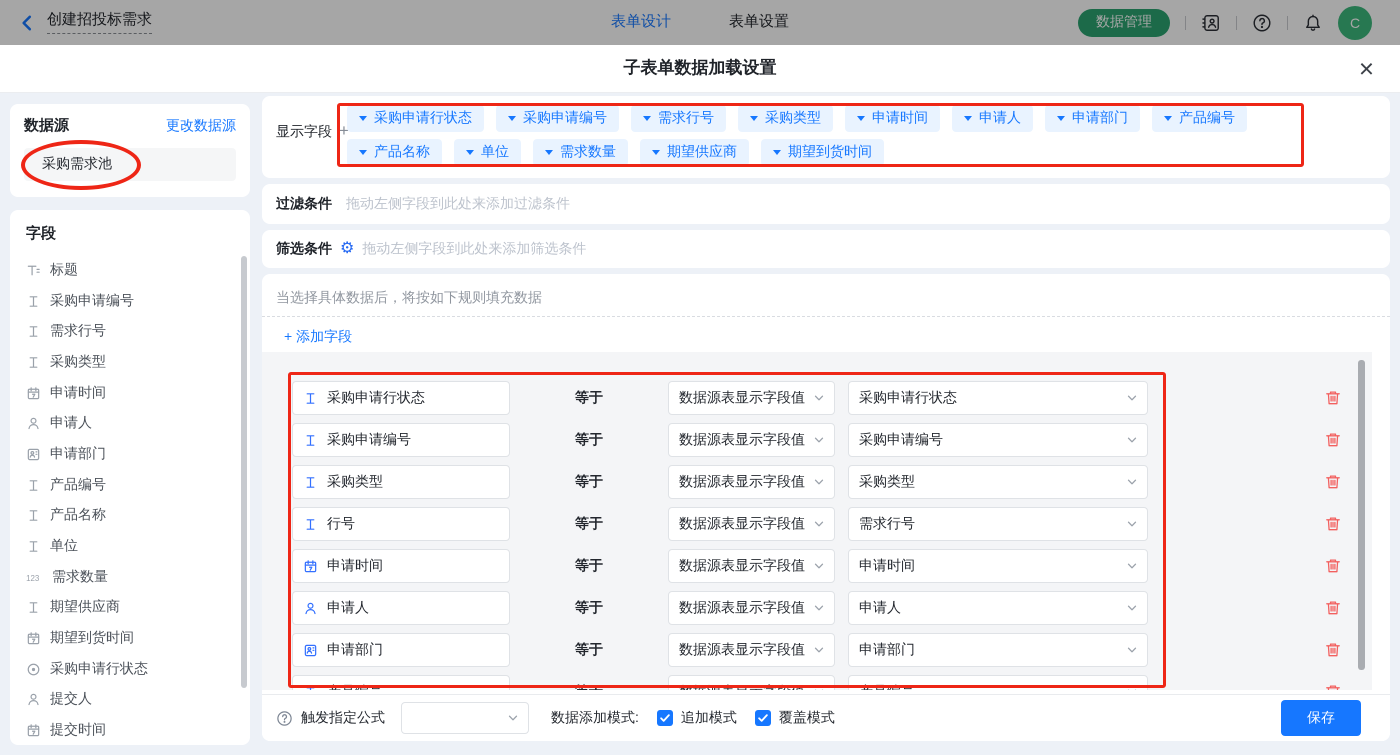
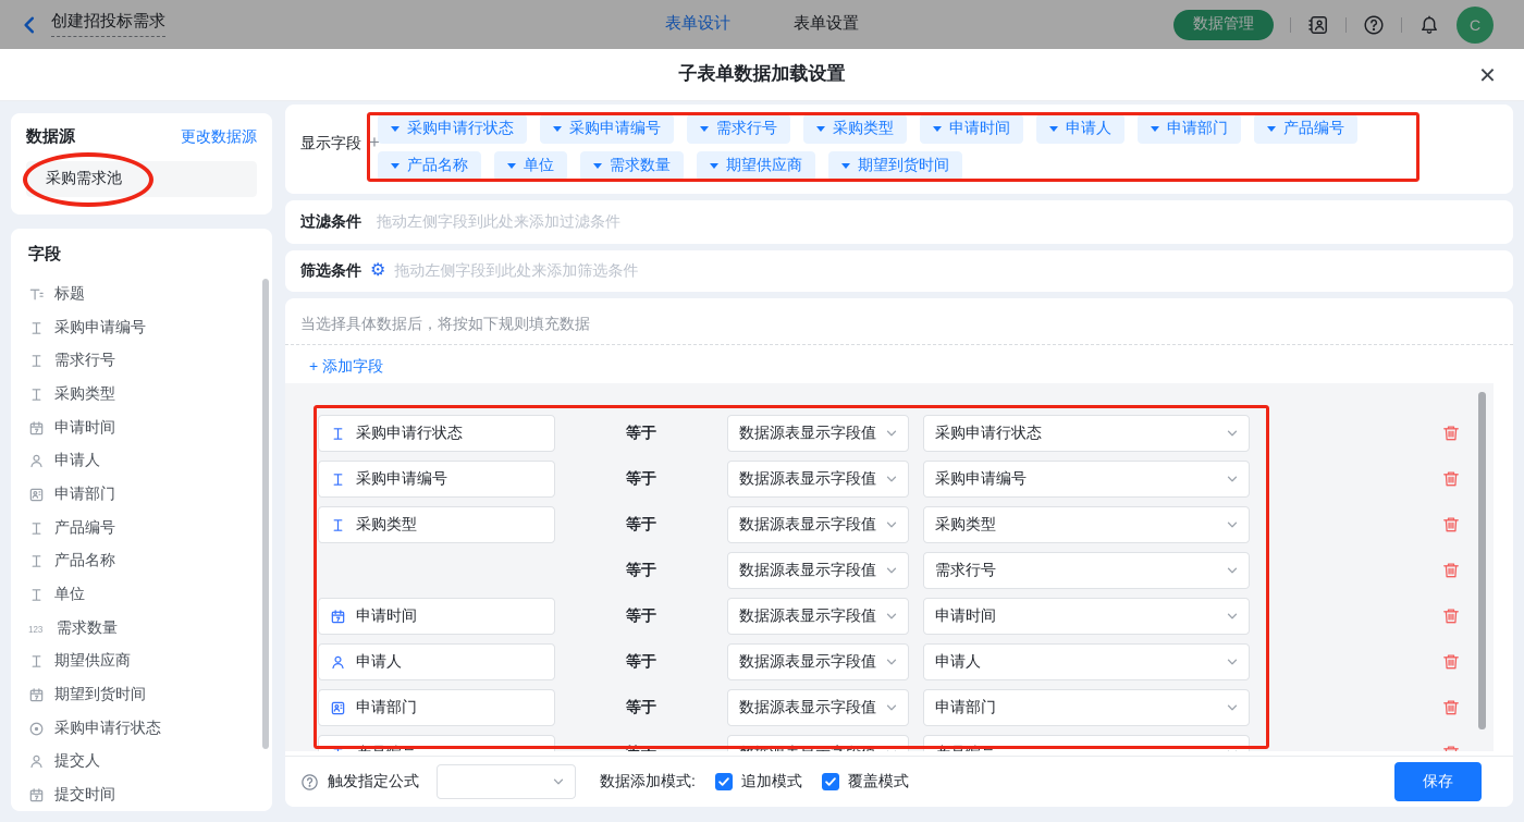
  创建招投标需求
  表单设计
  表单设置
  数据管理
  C
  子表单数据加载设置
  ×
  数据源
  更改数据源
  采购需求池
  字段
  标题
  采购申请编号
  需求行号
  采购类型
  申请时间
  申请人
  申请部门
  产品编号
  产品名称
  单位
  123
  需求数量
  期望供应商
  期望到货时间
  采购申请行状态
  提交人
  提交时间
  显示字段 +
  采购申请行状态
  采购申请编号
  需求行号
  采购类型
  申请时间
  申请人
  申请部门
  产品编号
  产品名称
  单位
  需求数量
  期望供应商
  期望到货时间
  过滤条件
  拖动左侧字段到此处来添加过滤条件
  筛选条件
  ⚙
  拖动左侧字段到此处来添加筛选条件
  当选择具体数据后，将按如下规则填充数据
  + 添加字段
  采购申请行状态
  等于
  数据源表显示字段值
  采购申请行状态
  采购申请编号
  等于
  数据源表显示字段值
  采购申请编号
  采购类型
  等于
  数据源表显示字段值
  采购类型
- 行号
  等于
  数据源表显示字段值
  需求行号
  申请时间
  等于
  数据源表显示字段值
  申请时间
  申请人
  等于
  数据源表显示字段值
  申请人
  申请部门
  等于
  数据源表显示字段值
  申请部门
  触发指定公式
  数据添加模式:
  追加模式
  覆盖模式
  保存
